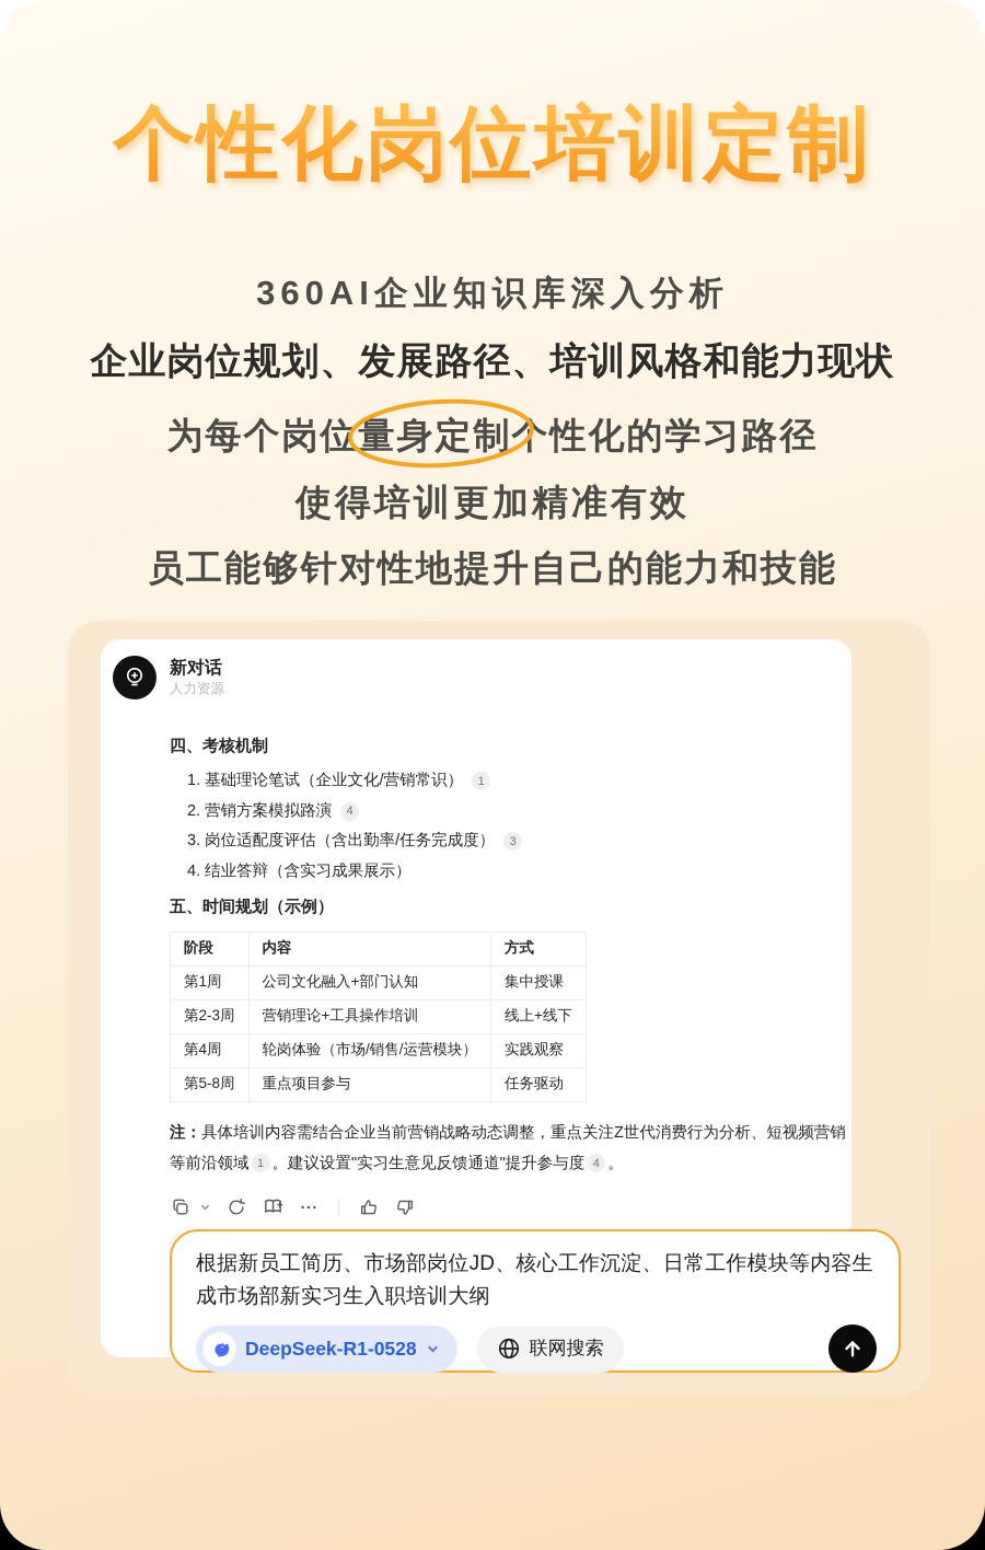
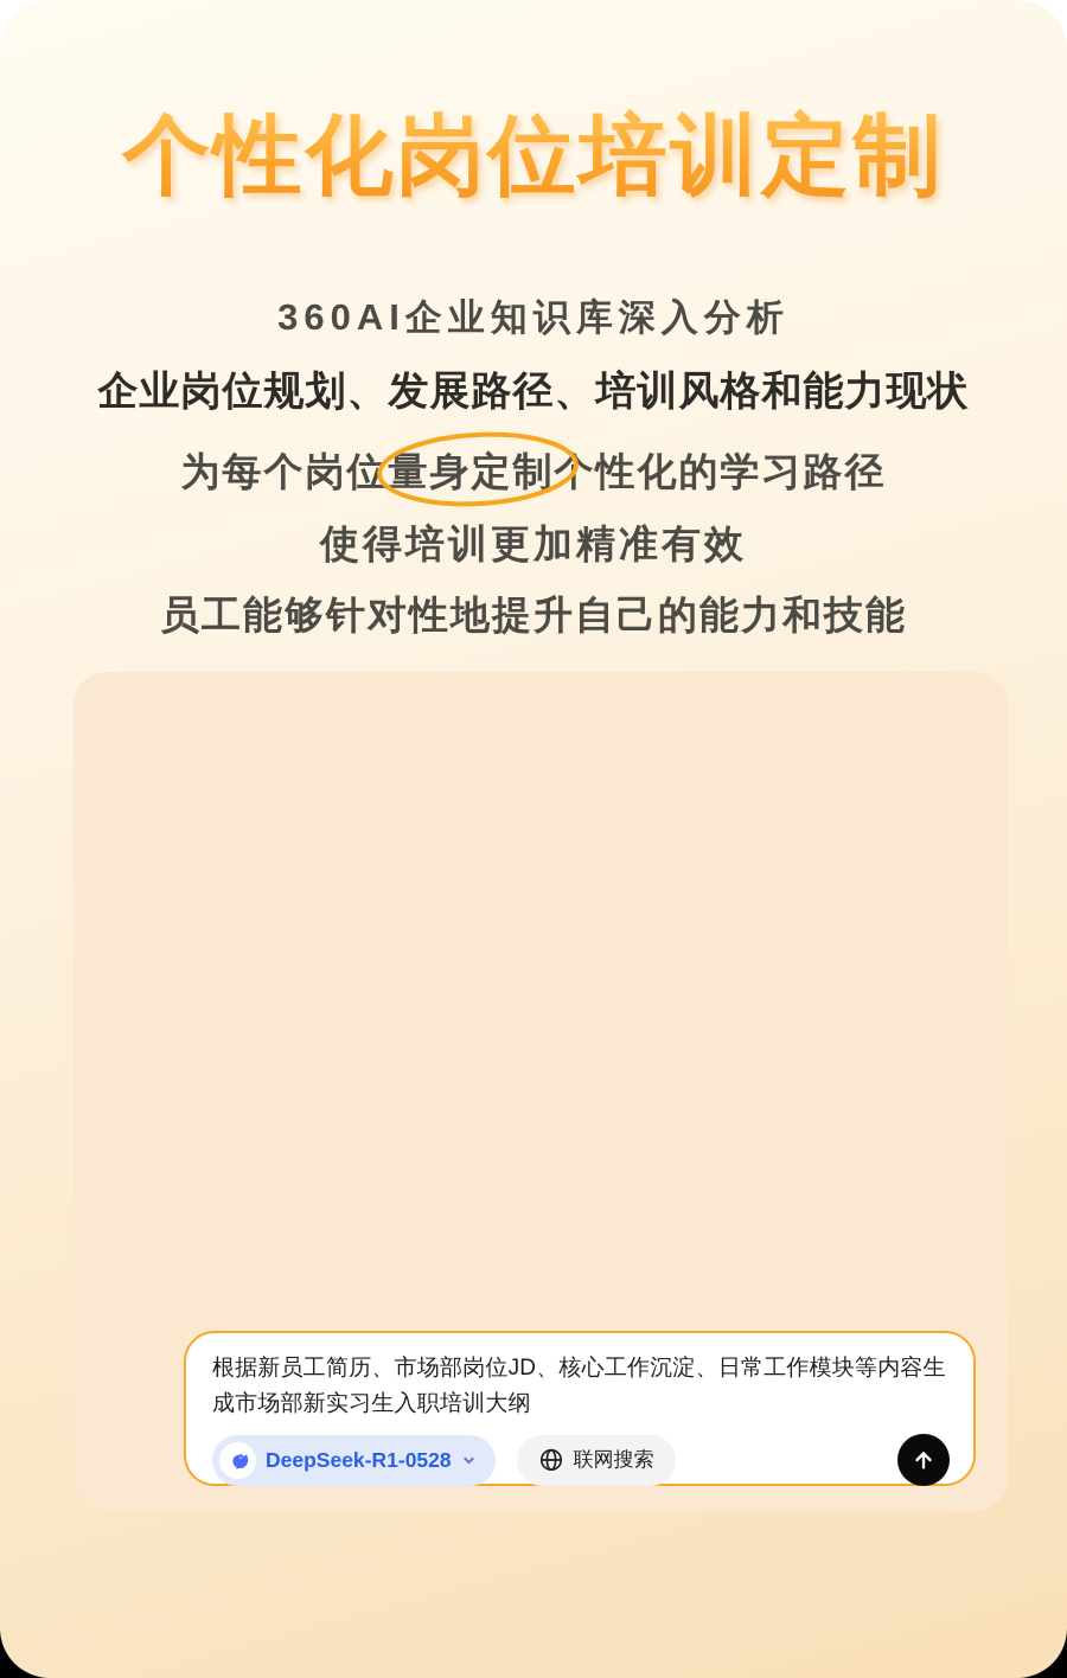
  个性化岗位培训定制
  360AI企业知识库深入分析
  企业岗位规划、发展路径、培训风格和能力现状
  为每个岗位量身定制 性化的学习路径
  使得培训更加精准有效
  员工能够针对性地提升自己的能力和技能
- 新对话
- 人力资源
- 四、考核机制
- 1. 基础理论笔试（企业文化/营销常识）
- 1
- 2. 营销方案模拟路演
- 4
- 3. 岗位适配度评估（含出勤率/任务完成度）
- 3
- 4. 结业答辩（含实习成果展示）
- 五、时间规划（示例）
- 阶段	内容	方式
- 第1周	公司文化融入+部门认知	集中授课
- 第2-3周	营销理论+工具操作培训	线上+线下
- 第4周	轮岗体验（市场/销售/运营模块）	实践观察
- 第5-8周	重点项目参与	任务驱动
- 注：具体培训内容需结合企业当前营销战略动态调整，重点关注Z世代消费行为分析、短视频营销等前沿领域 1 。建议设置"实习生意见反馈通道"提升参与度 4 。
  根据新员工简历、市场部岗位JD、核心工作沉淀、日常工作模块等内容生成市场部新实习生入职培训大纲
  DeepSeek-R1-0528
  联网搜索
